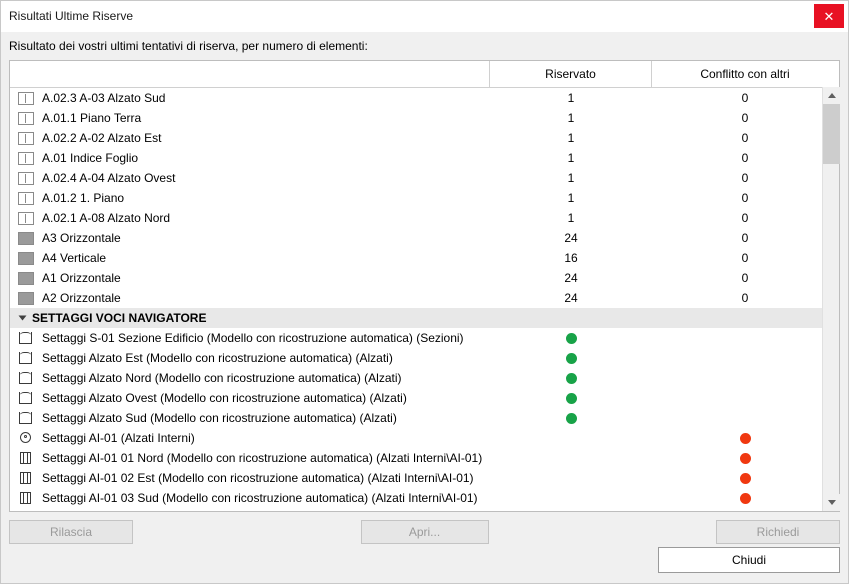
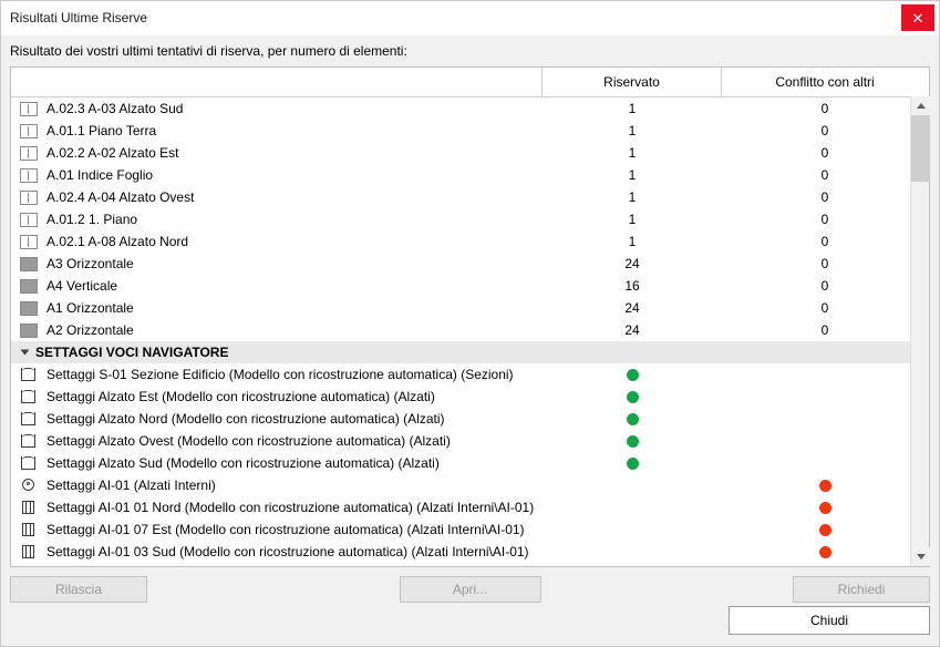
  Risultati Ultime Riserve
  ✕
  Risultato dei vostri ultimi tentativi di riserva, per numero di elementi:
  Riservato
  Conflitto con altri
  A.02.3 A-03 Alzato Sud
  1
  0
  A.01.1 Piano Terra
  1
  0
  A.02.2 A-02 Alzato Est
  1
  0
  A.01 Indice Foglio
  1
  0
  A.02.4 A-04 Alzato Ovest
  1
  0
  A.01.2 1. Piano
  1
  0
  A.02.1 A-08 Alzato Nord
  1
  0
  A3 Orizzontale
  24
  0
  A4 Verticale
  16
  0
  A1 Orizzontale
  24
  0
  A2 Orizzontale
  24
  0
  SETTAGGI VOCI NAVIGATORE
  Settaggi S-01 Sezione Edificio (Modello con ricostruzione automatica) (Sezioni)
  Settaggi Alzato Est (Modello con ricostruzione automatica) (Alzati)
  Settaggi Alzato Nord (Modello con ricostruzione automatica) (Alzati)
  Settaggi Alzato Ovest (Modello con ricostruzione automatica) (Alzati)
  Settaggi Alzato Sud (Modello con ricostruzione automatica) (Alzati)
  Settaggi AI-01 (Alzati Interni)
  Settaggi AI-01 01 Nord (Modello con ricostruzione automatica) (Alzati Interni\AI-01)
- Settaggi AI-01 02 Est (Modello con ricostruzione automatica) (Alzati Interni\AI-01)
+ Settaggi AI-01 07 Est (Modello con ricostruzione automatica) (Alzati Interni\AI-01)
  Settaggi AI-01 03 Sud (Modello con ricostruzione automatica) (Alzati Interni\AI-01)
  Rilascia
  Apri...
  Richiedi
  Chiudi
